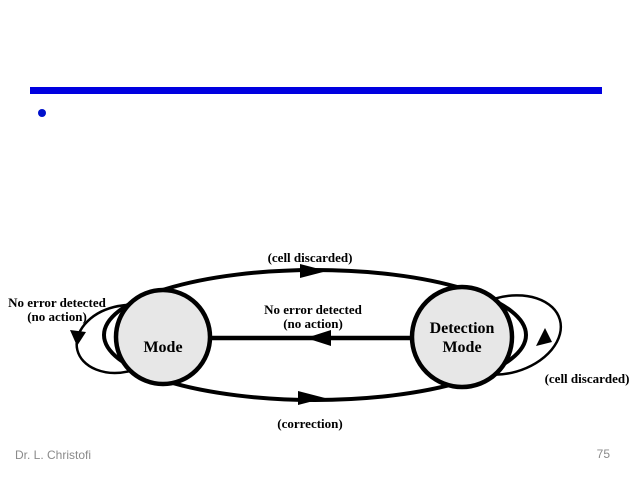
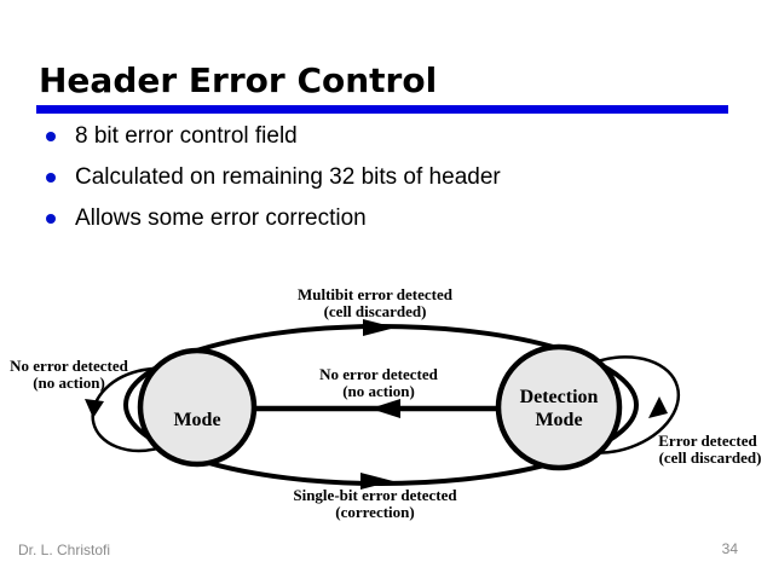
+ Header Error Control
+ 8 bit error control field
+ Calculated on remaining 32 bits of header
+ Allows some error correction
+ Multibit error detected
  (cell discarded)
  No error detected
  (no action)
+ Single-bit error detected
  (correction)
  No error detected
  (no action)
+ Error detected
  (cell discarded)
  Mode
  Detection
  Mode
  Dr. L. Christofi
- 75
+ 34
